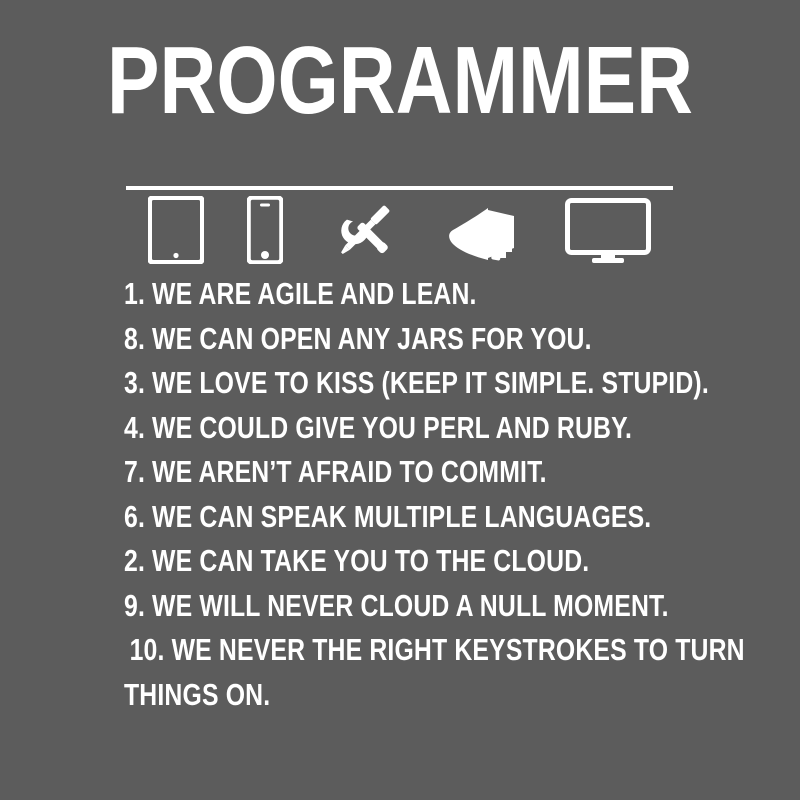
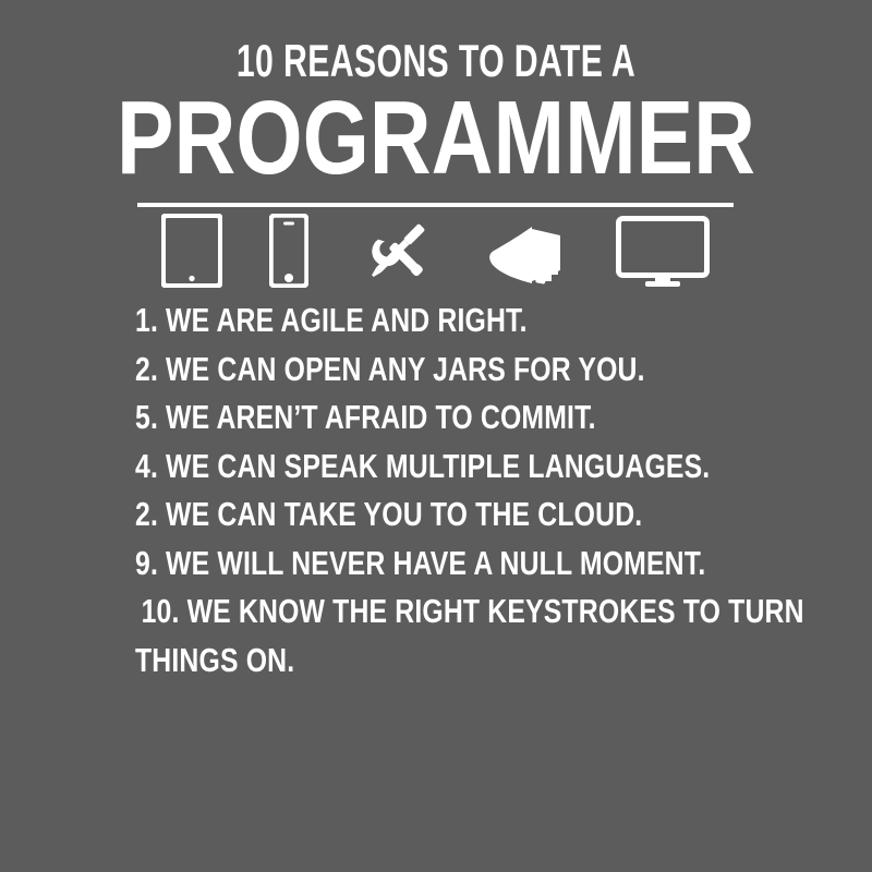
+ 10 REASONS TO DATE A
  PROGRAMMER
- 1. WE ARE AGILE AND LEAN.
+ 1. WE ARE AGILE AND RIGHT.
- 8. WE CAN OPEN ANY JARS FOR YOU.
+ 2. WE CAN OPEN ANY JARS FOR YOU.
- 3. WE LOVE TO KISS (KEEP IT SIMPLE. STUPID).
- 4. WE COULD GIVE YOU PERL AND RUBY.
- 7. WE AREN’T AFRAID TO COMMIT.
+ 5. WE AREN’T AFRAID TO COMMIT.
- 6. WE CAN SPEAK MULTIPLE LANGUAGES.
+ 4. WE CAN SPEAK MULTIPLE LANGUAGES.
  2. WE CAN TAKE YOU TO THE CLOUD.
- 9. WE WILL NEVER CLOUD A NULL MOMENT.
+ 9. WE WILL NEVER HAVE A NULL MOMENT.
- 10. WE NEVER THE RIGHT KEYSTROKES TO TURN
+ 10. WE KNOW THE RIGHT KEYSTROKES TO TURN
  THINGS ON.
